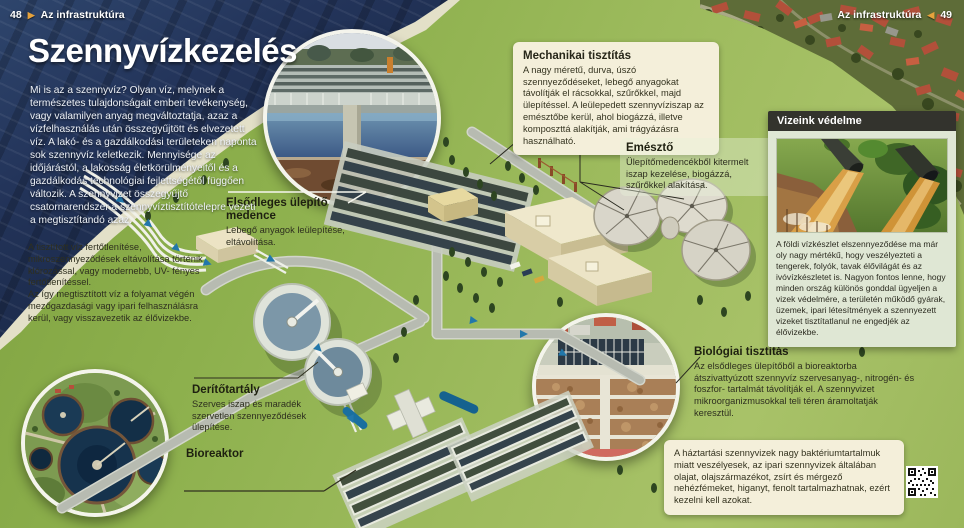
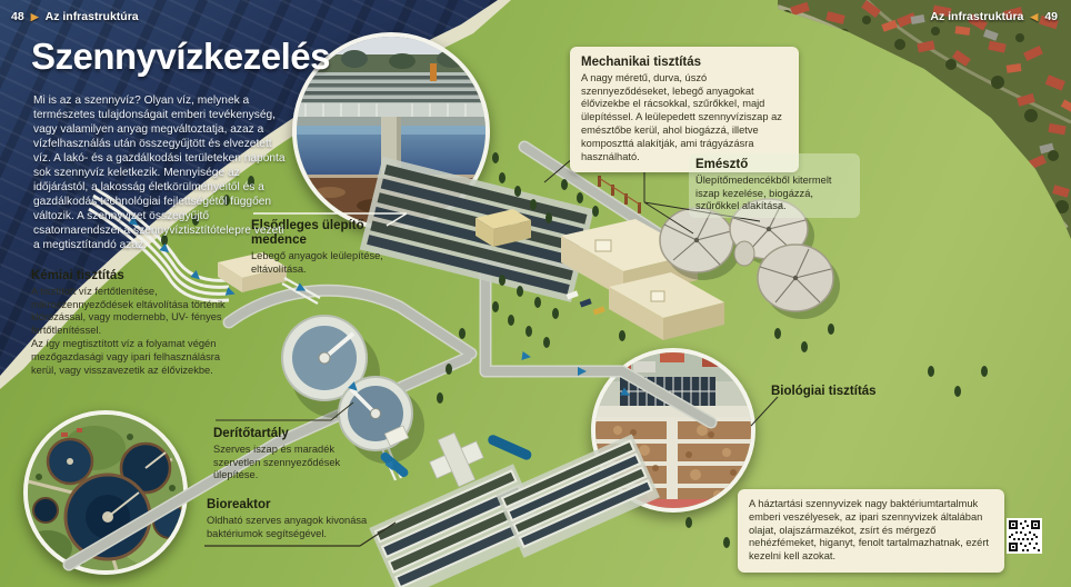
  48
  ▶
  Az infrastruktúra
  Az infrastruktúra
  ◀
  49
  Szennyvízkezelés
  Mi is az a szennyvíz? Olyan víz, melynek a természetes tulajdonságait emberi tevékenység, vagy valamilyen anyag megváltoztatja, azaz a vízfelhasználás után összegyűjtött és elvezetett víz. A lakó- és a gazdálkodási területeken naponta sok szennyvíz keletkezik. Mennyisége az időjárástól, a lakosság életkörülményeitől és a gazdálkodás technológiai fejlettségétől függően változik. A szennyvizet összegyűjtő csatornarendszer a szennyvíztisztítótelepre vezeti a megtisztítandó azaz.
  Mechanikai tisztítás
- A nagy méretű, durva, úszó szennyeződéseket, lebegő anyagokat távolítják el rácsokkal, szűrőkkel, majd ülepítéssel. A leülepedett szennyvíziszap az emésztőbe kerül, ahol biogázzá, illetve komposzttá alakítják, ami trágyázásra használható.
+ A nagy méretű, durva, úszó szennyeződéseket, lebegő anyagokat élővizekbe el rácsokkal, szűrőkkel, majd ülepítéssel. A leülepedett szennyvíziszap az emésztőbe kerül, ahol biogázzá, illetve komposzttá alakítják, ami trágyázásra használható.
  Emésztő
  Ülepítőmedencékből kitermelt iszap kezelése, biogázzá, szűrőkkel alakítása.
  Elsődleges ülepítő medence
  Lebegő anyagok leülepítése, eltávolítása.
+ Kémiai tisztítás
  A tisztított víz fertőtlenítése, mikroszennyeződések eltávolítása történik klórozással, vagy modernebb, UV- fényes fertőtlenítéssel.
  Az így megtisztított víz a folyamat végén mezőgazdasági vagy ipari felhasználásra kerül, vagy visszavezetik az élővizekbe.
  Derítőtartály
  Szerves iszap és maradék szervetlen szennyeződések ülepítése.
  Bioreaktor
+ Oldható szerves anyagok kivonása baktériumok segítségével.
  Biológiai tisztítás
- Az elsődleges ülepítőből a bioreaktorba átszivattyúzott szennyvíz szervesanyag-, nitrogén- és foszfor- tartalmát távolítják el. A szennyvizet mikroorganizmusokkal teli téren áramoltatják keresztül.
- Vizeink védelme
- A földi vízkészlet elszennyeződése ma már oly nagy mértékű, hogy veszélyezteti a tengerek, folyók, tavak élővilágát és az ivóvízkészletet is. Nagyon fontos lenne, hogy minden ország különös gonddal ügyeljen a vizek védelmére, a területén működő gyárak, üzemek, ipari létesítmények a szennyezett vizeket tisztítatlanul ne engedjék az élővizekbe.
- A háztartási szennyvizek nagy baktériumtartalmuk miatt veszélyesek, az ipari szennyvizek általában olajat, olajszármazékot, zsírt és mérgező nehézfémeket, higanyt, fenolt tartalmazhatnak, ezért kezelni kell azokat.
+ A háztartási szennyvizek nagy baktériumtartalmuk emberi veszélyesek, az ipari szennyvizek általában olajat, olajszármazékot, zsírt és mérgező nehézfémeket, higanyt, fenolt tartalmazhatnak, ezért kezelni kell azokat.
